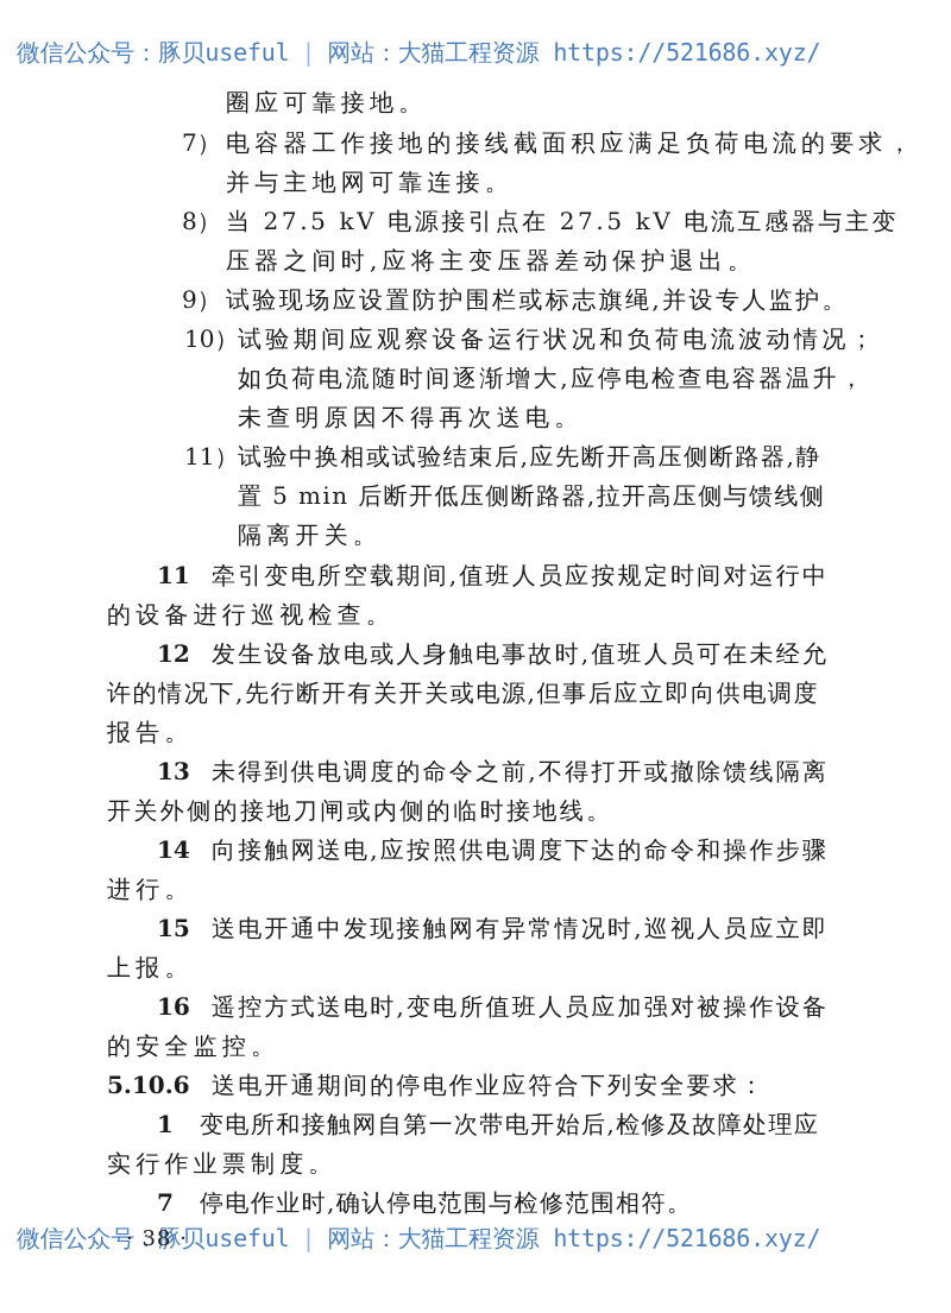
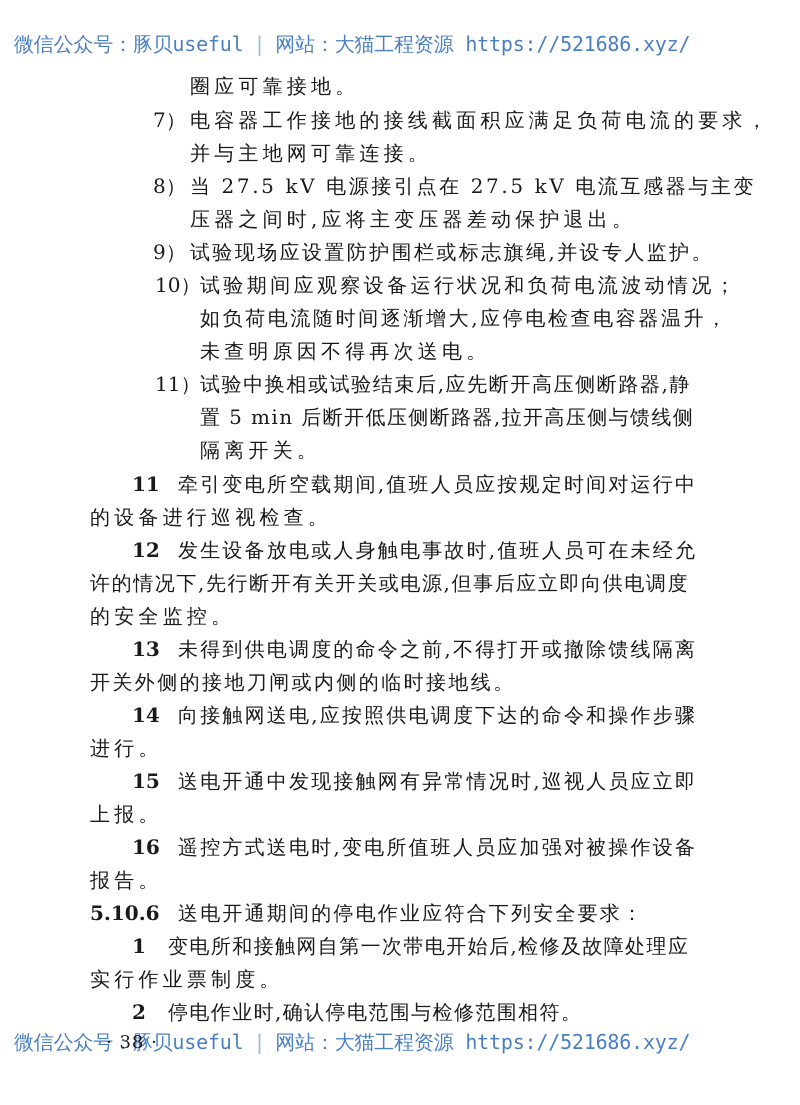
  微信公众号：豚贝useful | 网站：大猫工程资源 https://521686.xyz/
  圈应可靠接地。
  7）
  电容器工作接地的接线截面积应满足负荷电流的要求，
  并与主地网可靠连接。
  8）
  当 27.5 kV 电源接引点在 27.5 kV 电流互感器与主变
  压器之间时,应将主变压器差动保护退出。
  9）
  试验现场应设置防护围栏或标志旗绳,并设专人监护。
  10）
  试验期间应观察设备运行状况和负荷电流波动情况；
  如负荷电流随时间逐渐增大,应停电检查电容器温升，
  未查明原因不得再次送电。
  11）
  试验中换相或试验结束后,应先断开高压侧断路器,静
  置 5 min 后断开低压侧断路器,拉开高压侧与馈线侧
  隔离开关。
  11
  牵引变电所空载期间,值班人员应按规定时间对运行中
  的设备进行巡视检查。
  12
  发生设备放电或人身触电事故时,值班人员可在未经允
  许的情况下,先行断开有关开关或电源,但事后应立即向供电调度
- 报告。
+ 的安全监控。
  13
  未得到供电调度的命令之前,不得打开或撤除馈线隔离
  开关外侧的接地刀闸或内侧的临时接地线。
  14
  向接触网送电,应按照供电调度下达的命令和操作步骤
  进行。
  15
  送电开通中发现接触网有异常情况时,巡视人员应立即
  上报。
  16
  遥控方式送电时,变电所值班人员应加强对被操作设备
- 的安全监控。
+ 报告。
  5.10.6
  送电开通期间的停电作业应符合下列安全要求：
  1
  变电所和接触网自第一次带电开始后,检修及故障处理应
  实行作业票制度。
- 7
+ 2
  停电作业时,确认停电范围与检修范围相符。
  微信公众号：豚贝useful | 网站：大猫工程资源 https://521686.xyz/
  · 38 ·
